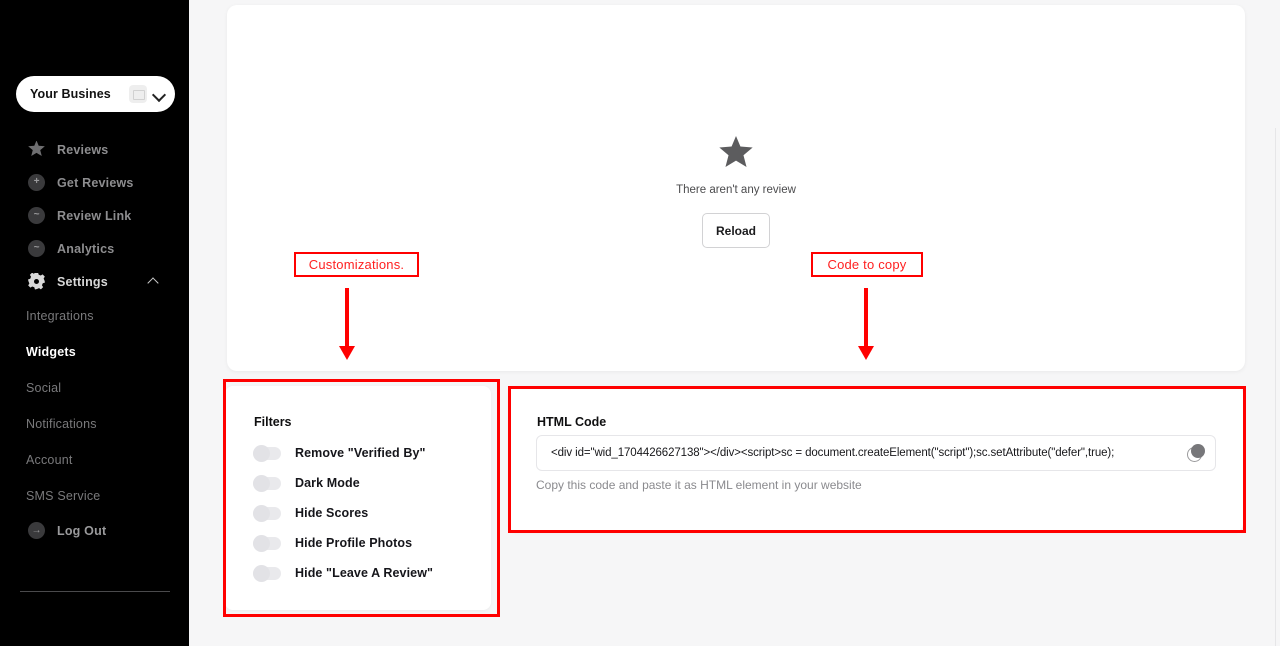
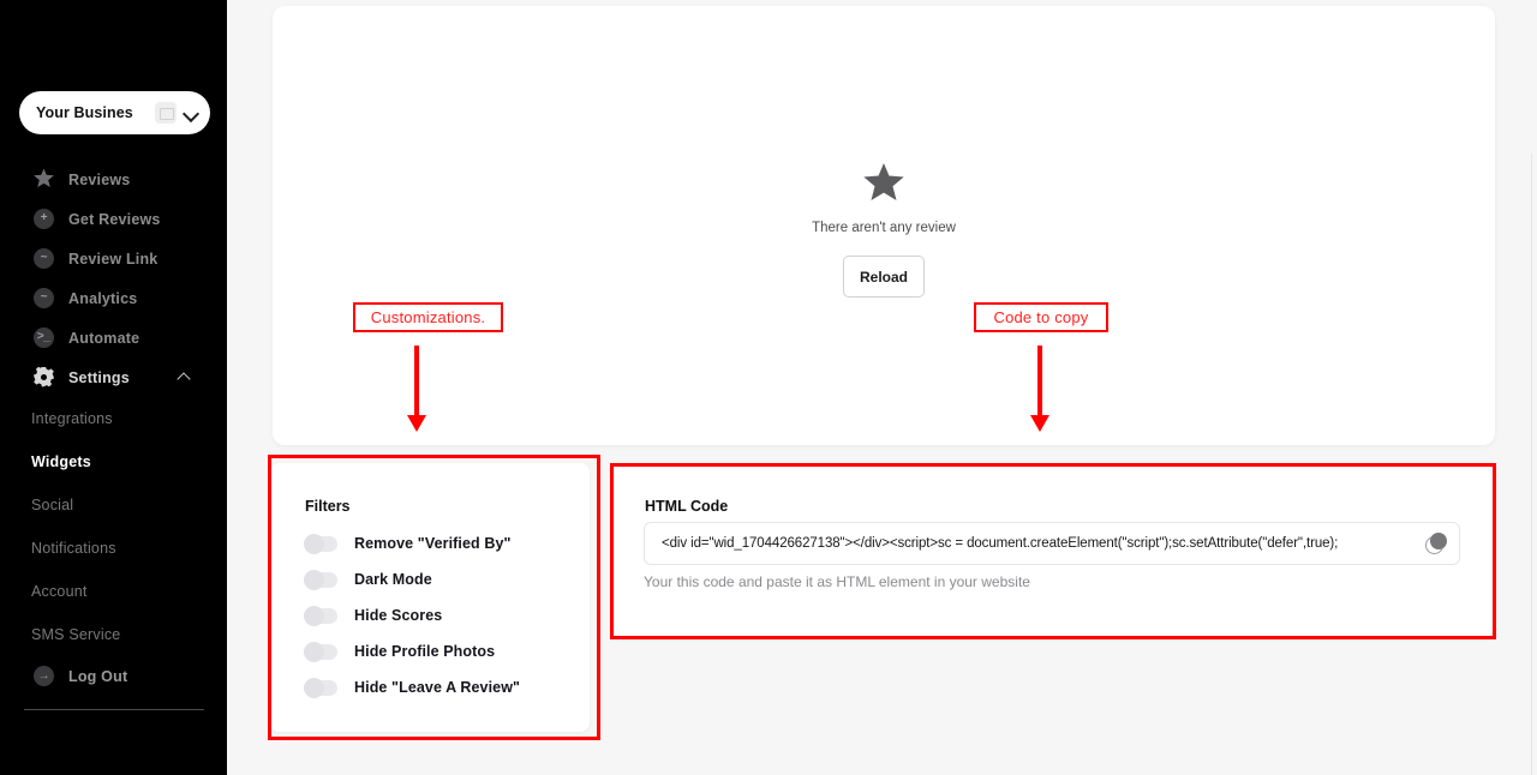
  Your Busines
  Reviews
  +
  Get Reviews
  ~
  Review Link
  ~
  Analytics
+ >_
+ Automate
  Settings
  Integrations
  Widgets
  Social
  Notifications
  Account
  SMS Service
  →
  Log Out
  There aren't any review
  Reload
  Filters
  Remove "Verified By"
  Dark Mode
  Hide Scores
  Hide Profile Photos
  Hide "Leave A Review"
  HTML Code
  <div id="wid_1704426627138"></div><script>sc = document.createElement("script");sc.setAttribute("defer",true);
- Copy this code and paste it as HTML element in your website
+ Your this code and paste it as HTML element in your website
  Customizations.
  Code to copy
